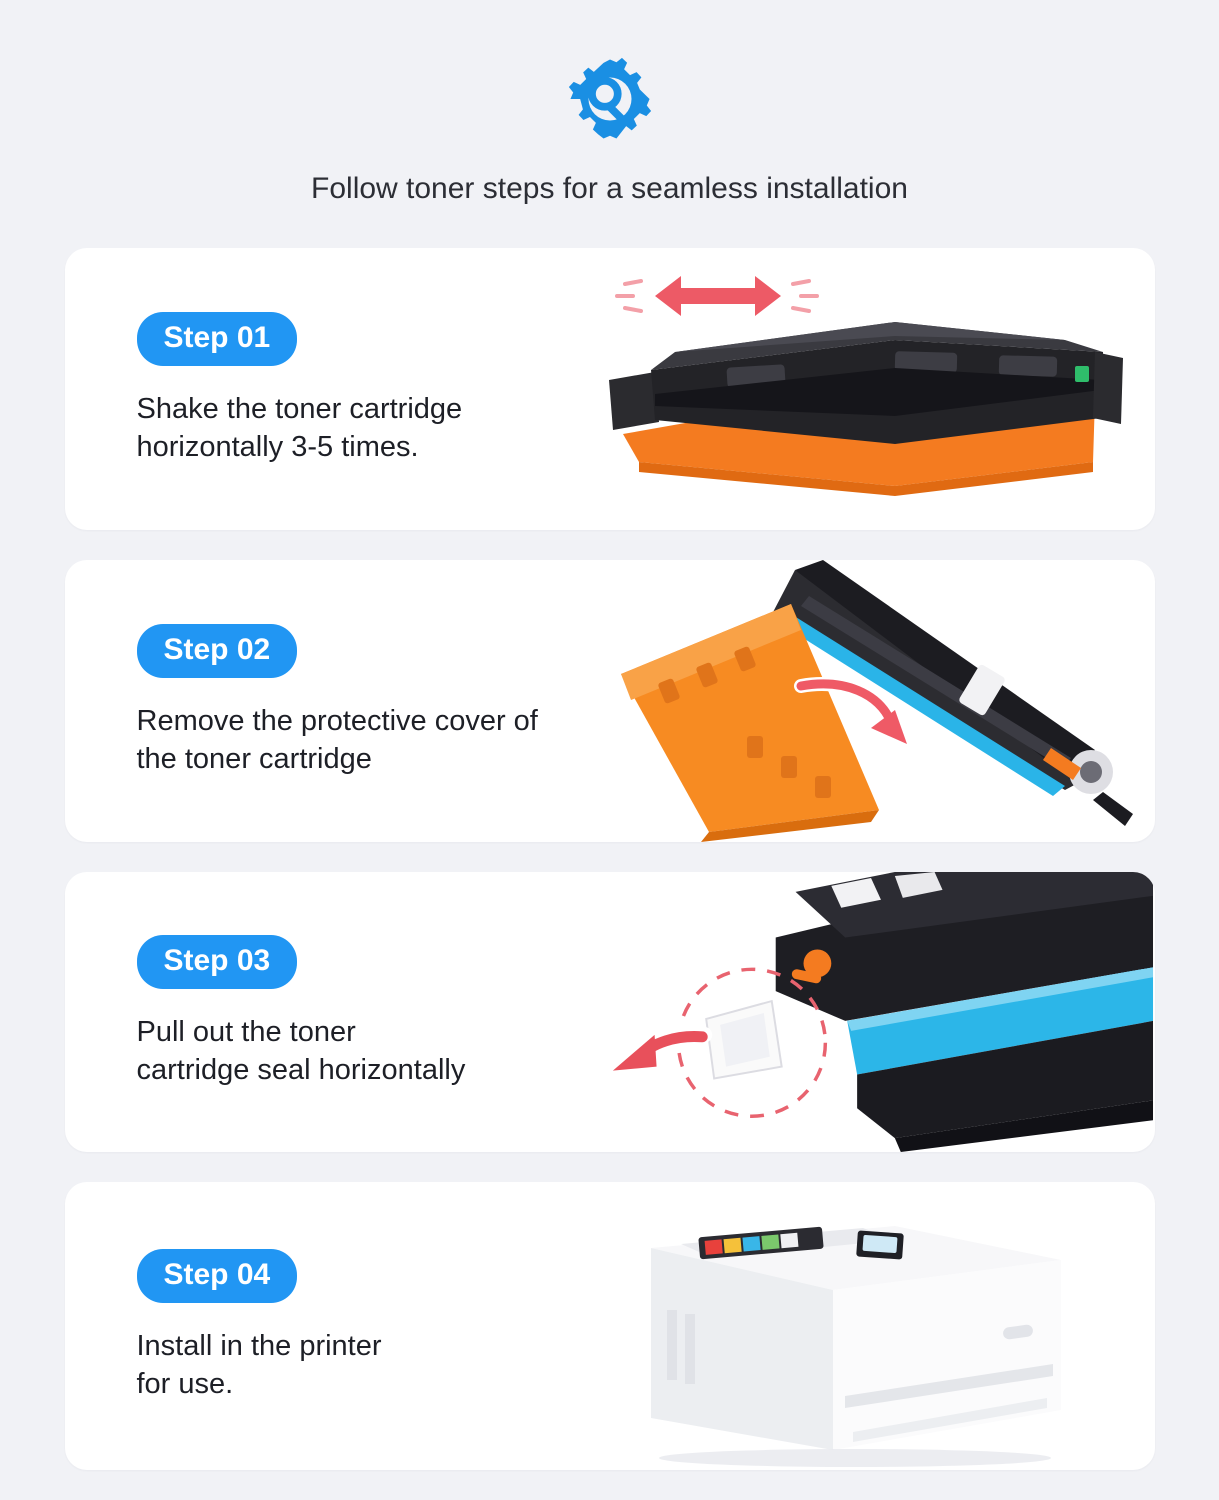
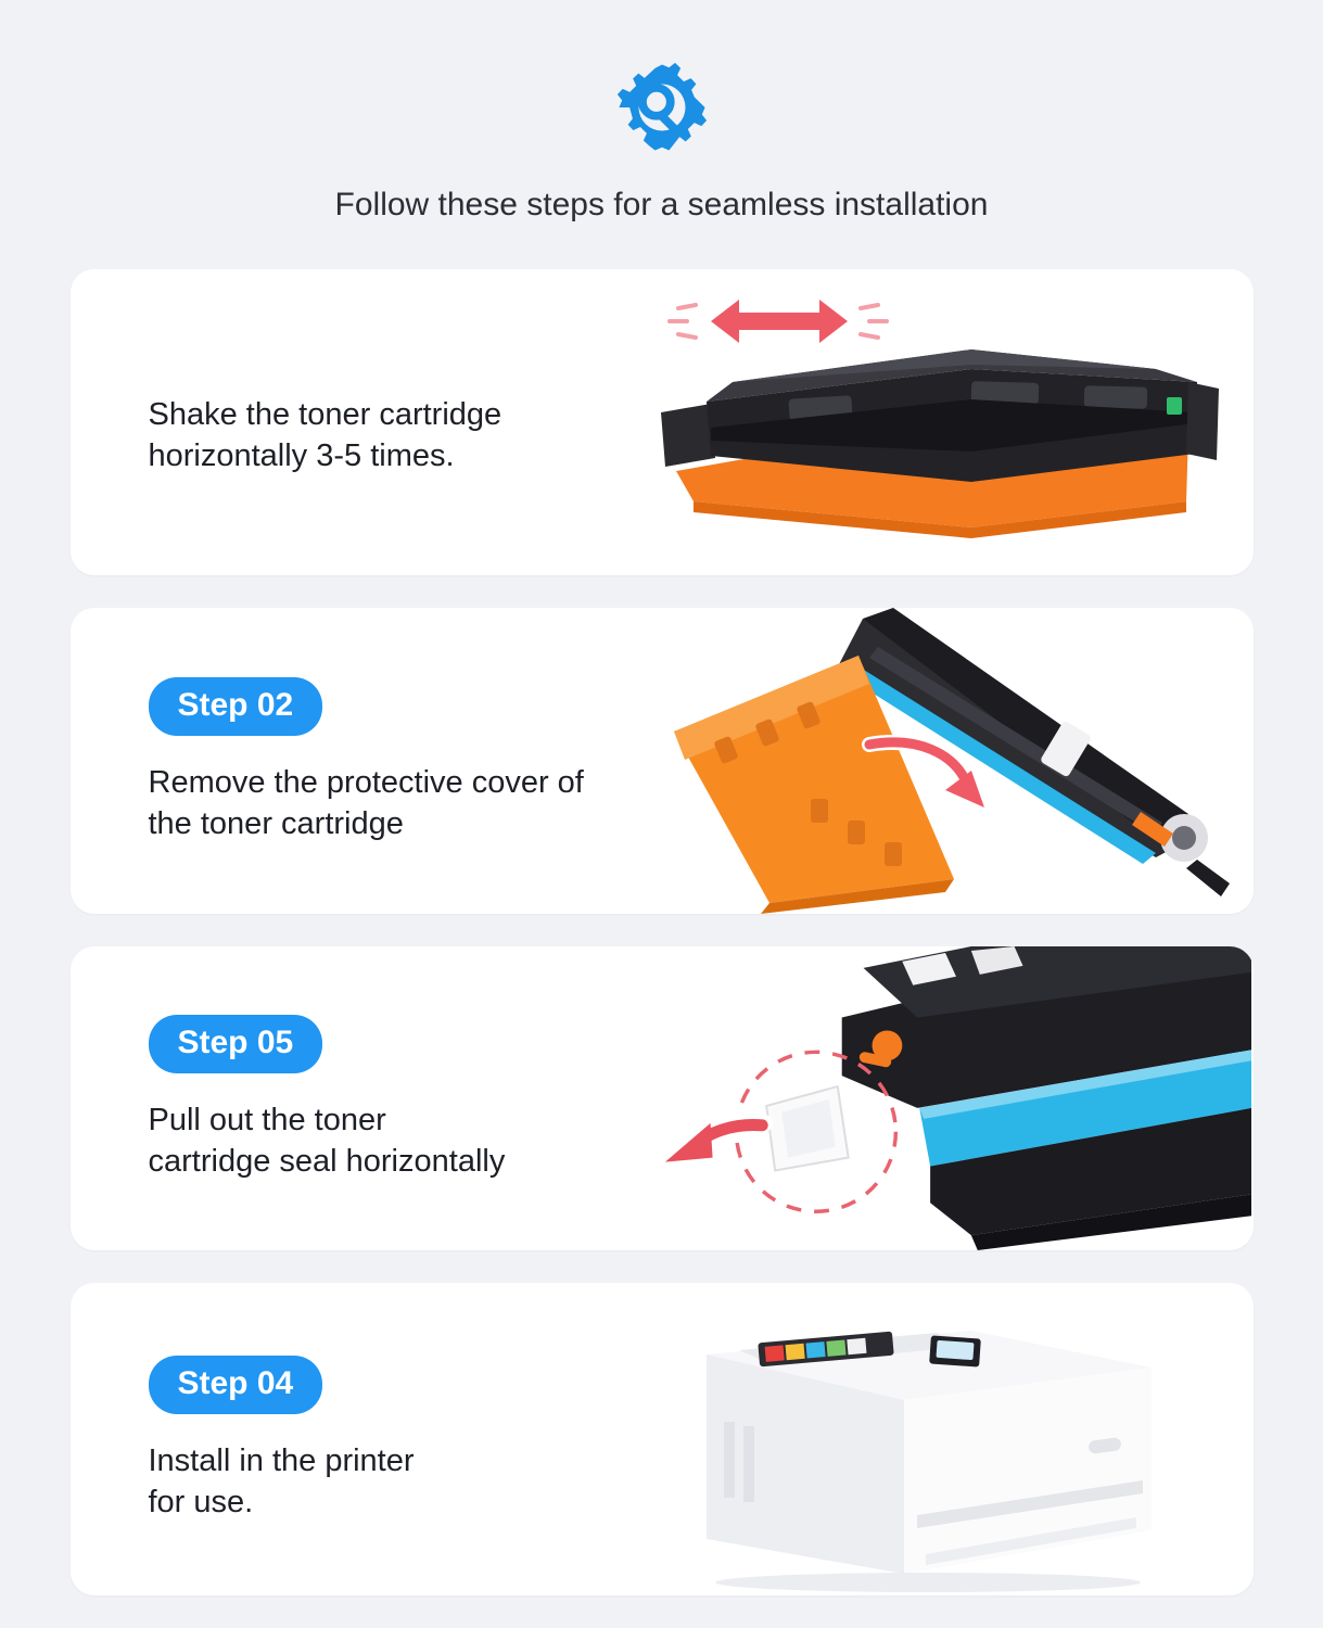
- Follow toner steps for a seamless installation
+ Follow these steps for a seamless installation
- Step 01
  Shake the toner cartridge
  horizontally 3-5 times.
  Step 02
  Remove the protective cover of
  the toner cartridge
- Step 03
+ Step 05
  Pull out the toner
  cartridge seal horizontally
  Step 04
  Install in the printer
  for use.
